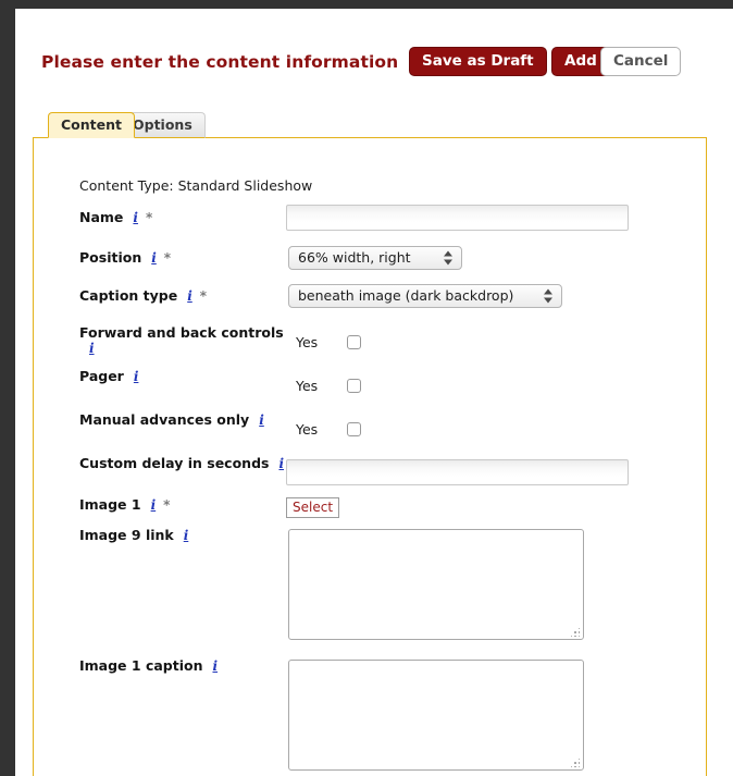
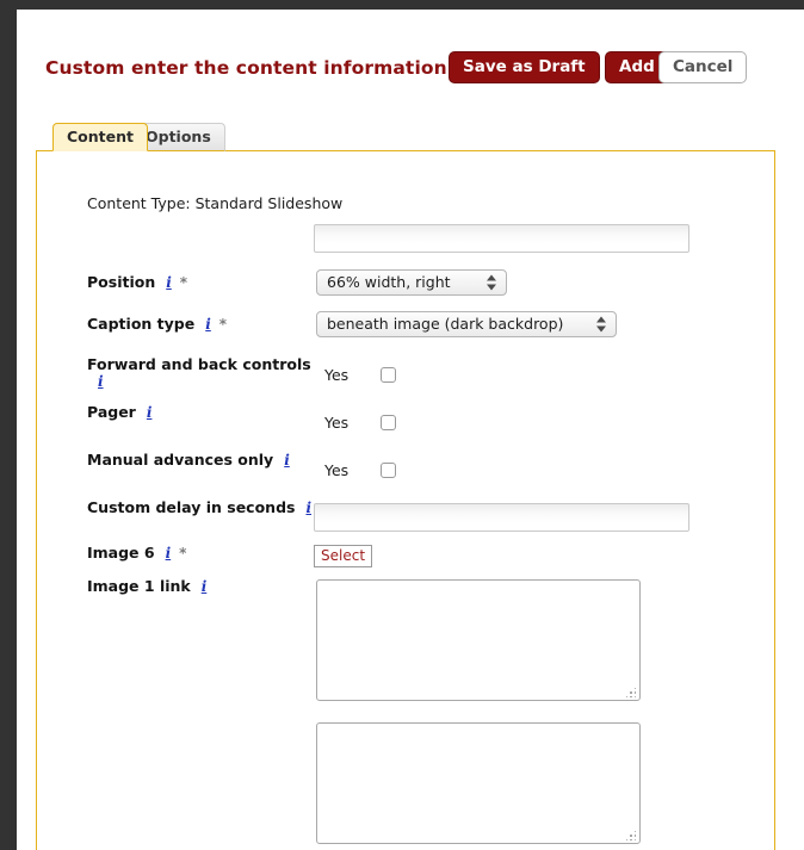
- Please enter the content information
+ Custom enter the content information
  Save as Draft
  Add
  Cancel
  Content
  Options
  Content Type: Standard Slideshow
- Name i *
  Position i *
  66% width, right
  Caption type i *
  beneath image (dark backdrop)
  Forward and back controlsi
  Yes
  Pager i
  Yes
  Manual advances only i
  Yes
  Custom delay in seconds i
- Image 1 i *
+ Image 6 i *
  Select
- Image 9 link i
+ Image 1 link i
- Image 1 caption i
